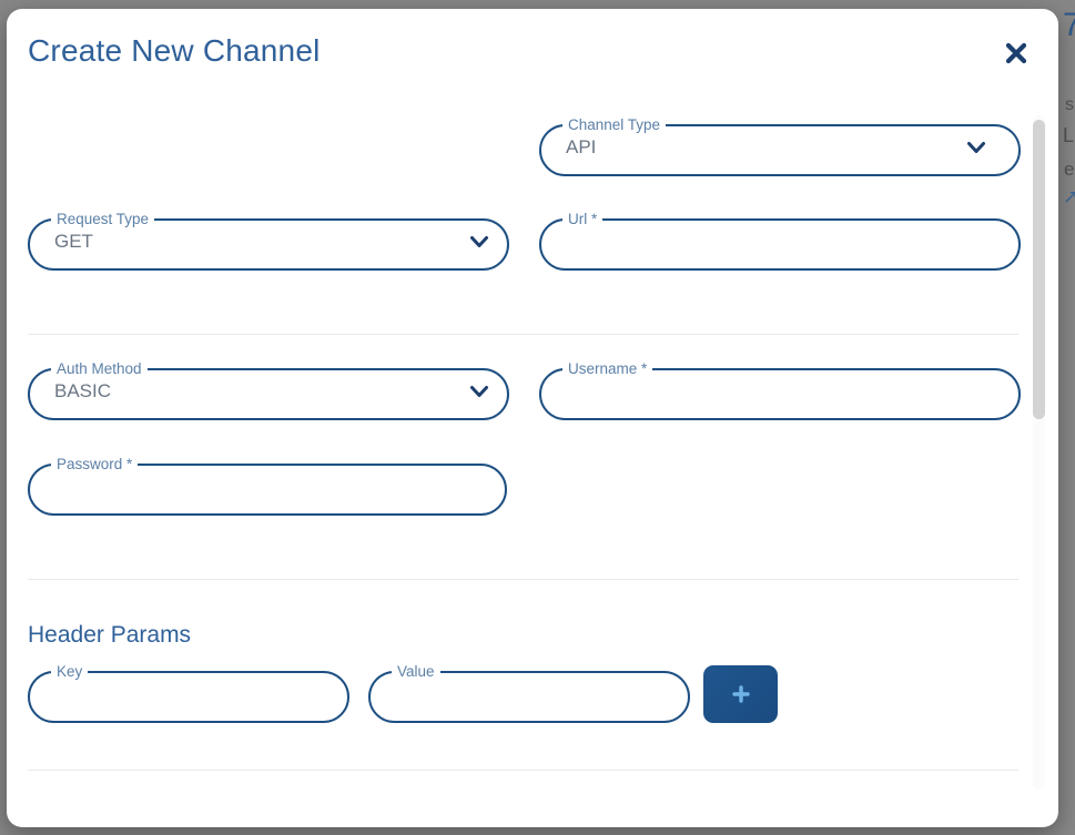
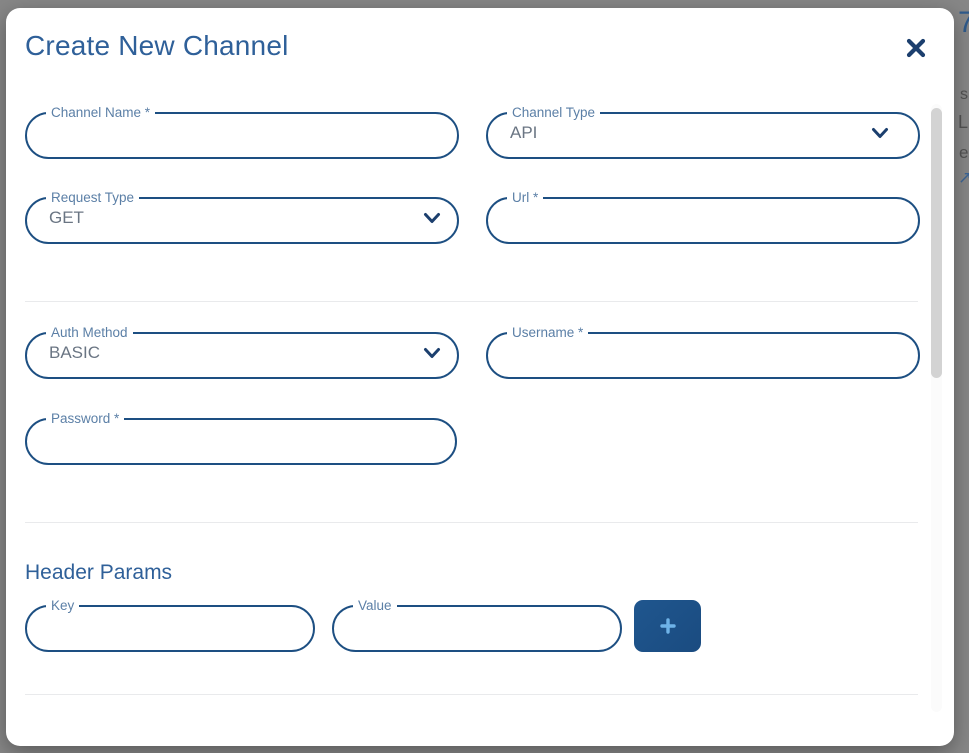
  7
  s
  L
  e
  ↗
  Create New Channel
+ Channel Name *
  Channel Type
  API
  Request Type
  GET
  Url *
  Auth Method
  BASIC
  Username *
  Password *
  Header Params
  Key
  Value
